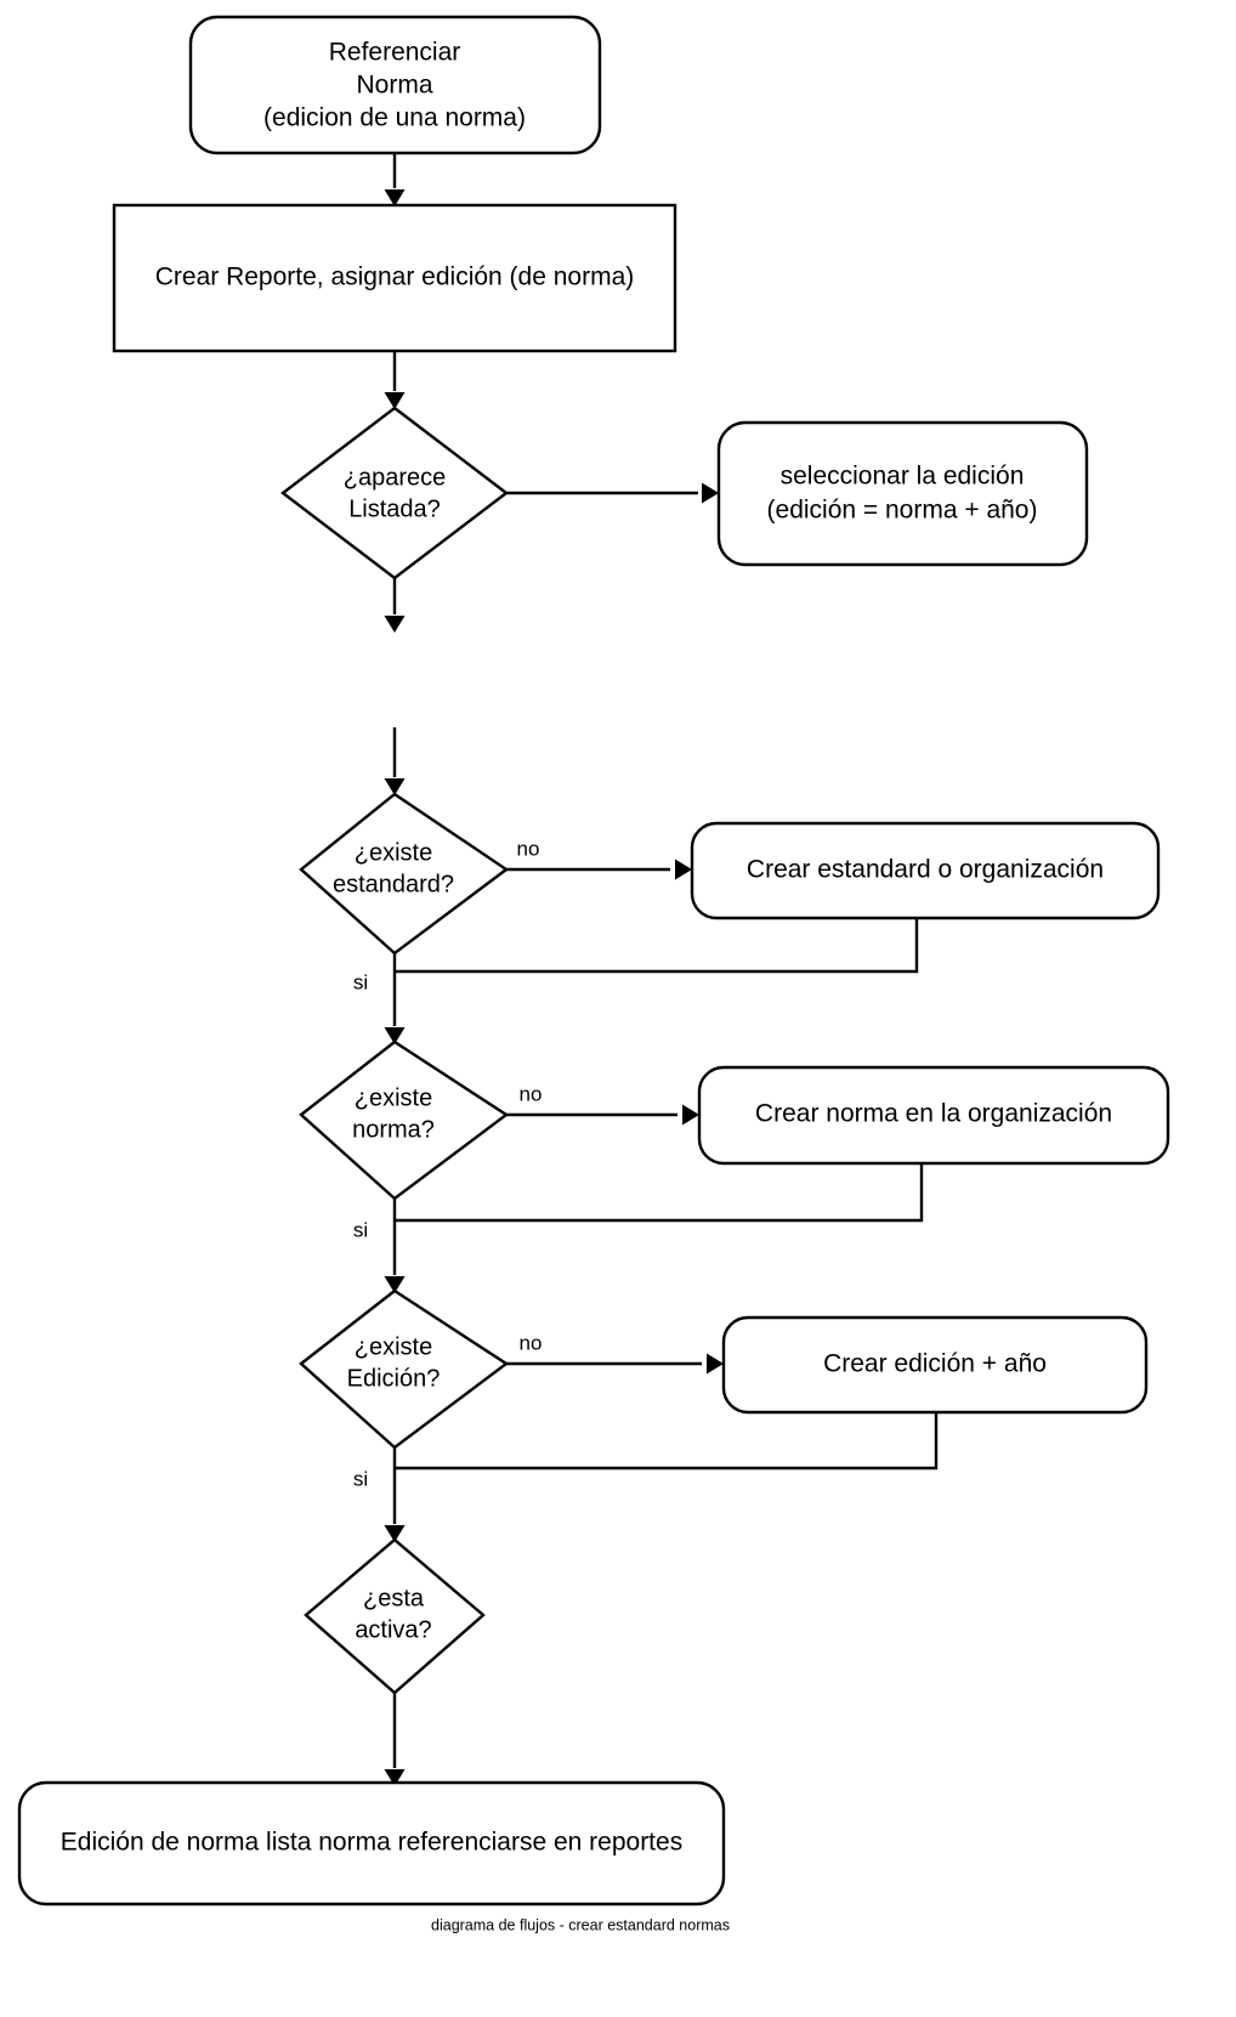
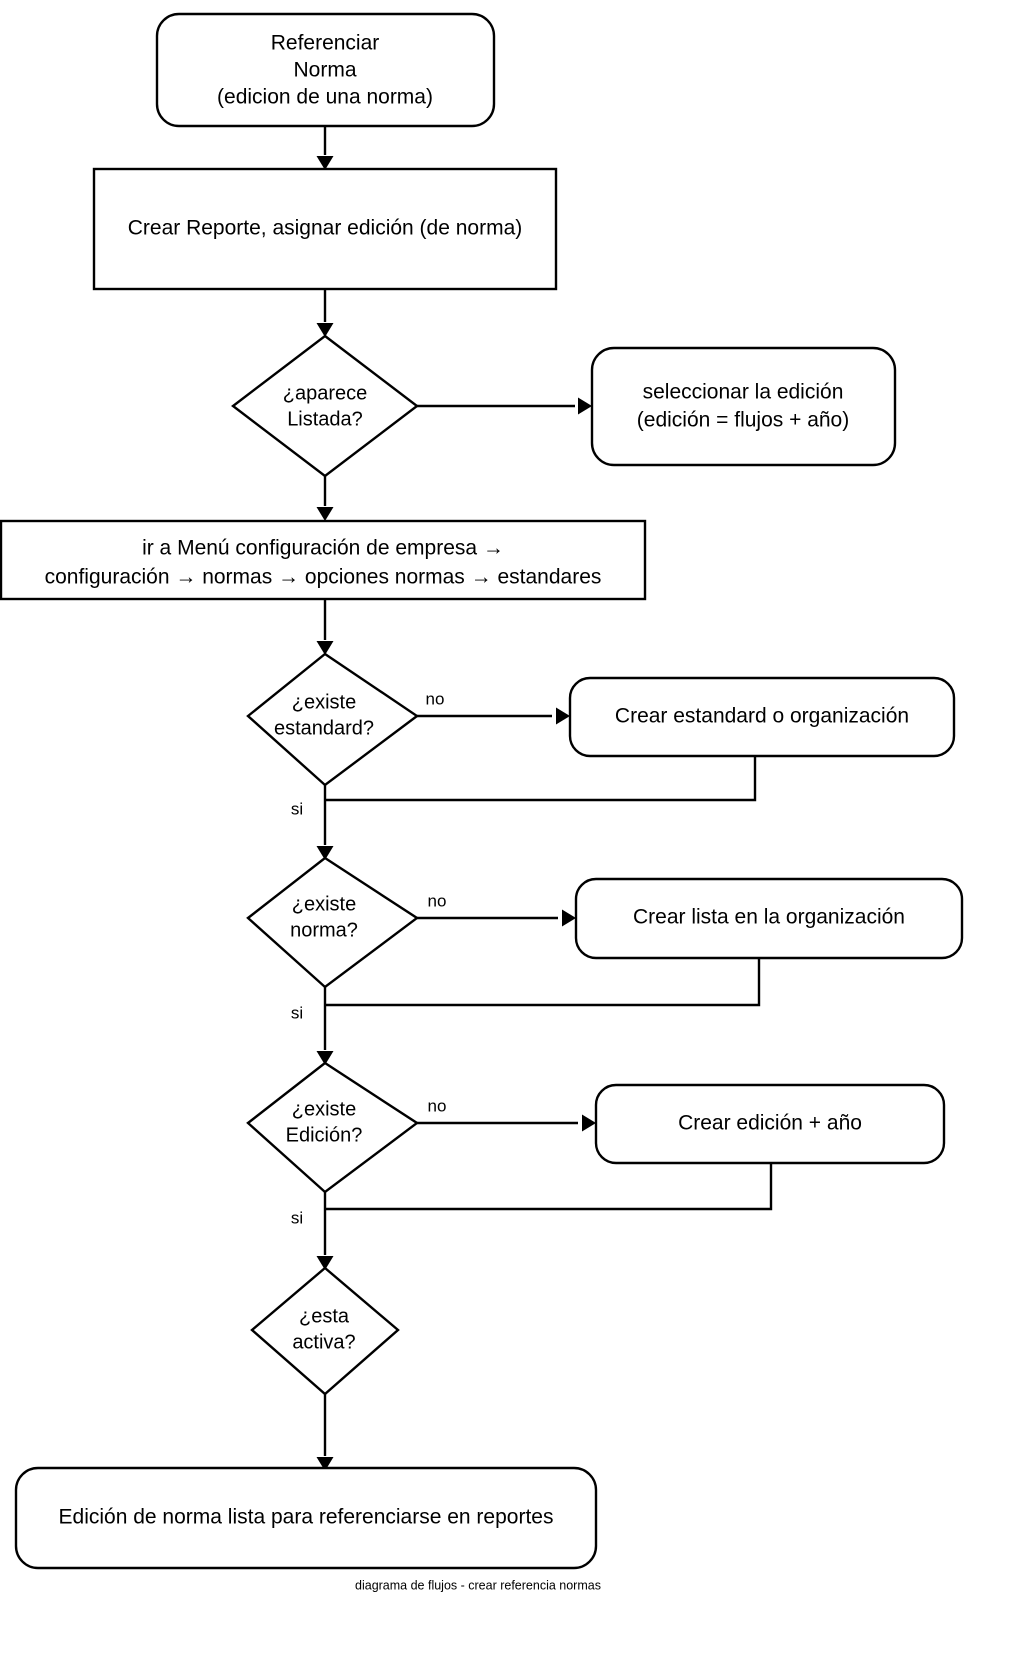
  Referenciar
  Norma
  (edicion de una norma)
  Crear Reporte, asignar edición (de norma)
  ¿aparece
  Listada?
  seleccionar la edición
- (edición = norma + año)
+ (edición = flujos + año)
+ ir a Menú configuración de empresa →
+ configuración → normas → opciones normas → estandares
  ¿existe
  estandard?
  no
  Crear estandard o organización
  si
  ¿existe
  norma?
  no
- Crear norma en la organización
+ Crear lista en la organización
  si
  ¿existe
  Edición?
  no
  Crear edición + año
  si
  ¿esta
  activa?
- Edición de norma lista norma referenciarse en reportes
+ Edición de norma lista para referenciarse en reportes
- diagrama de flujos - crear estandard normas
+ diagrama de flujos - crear referencia normas
